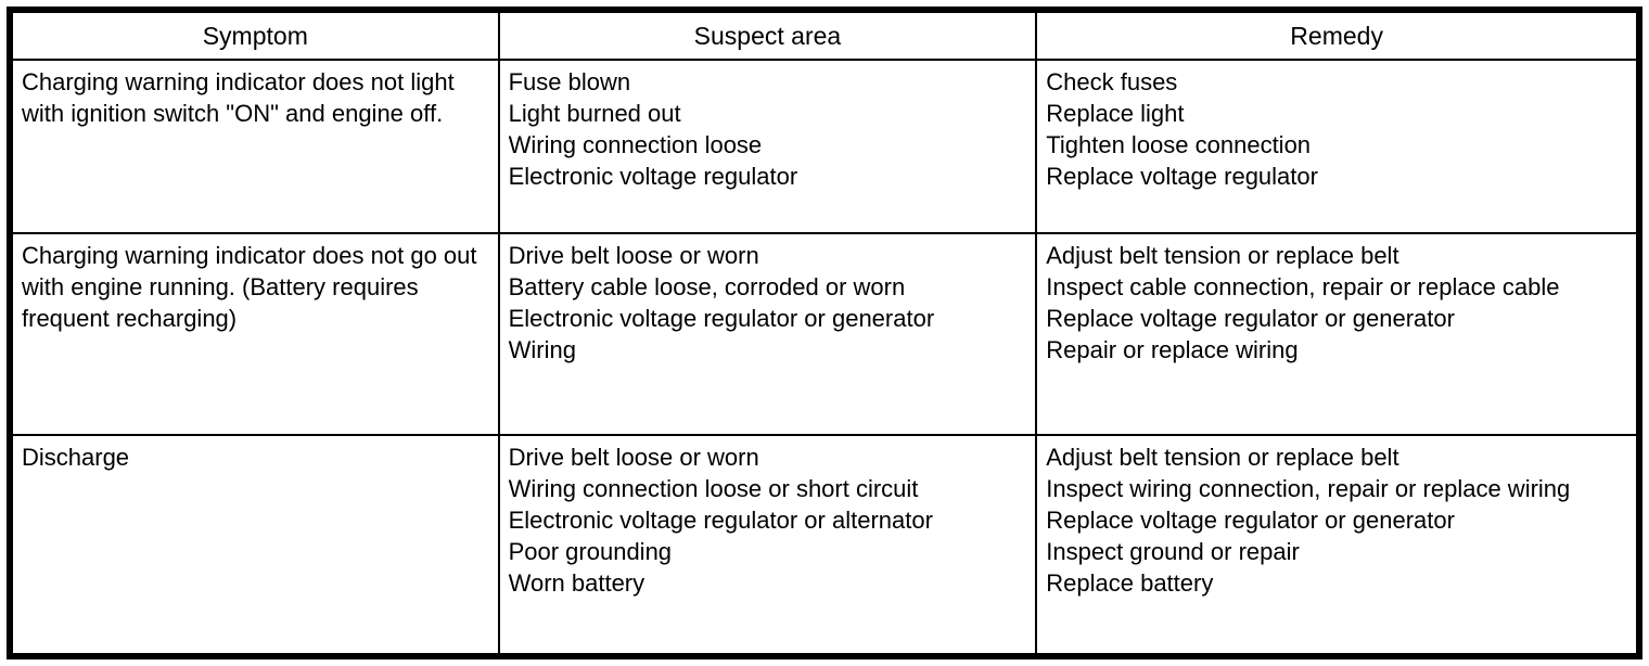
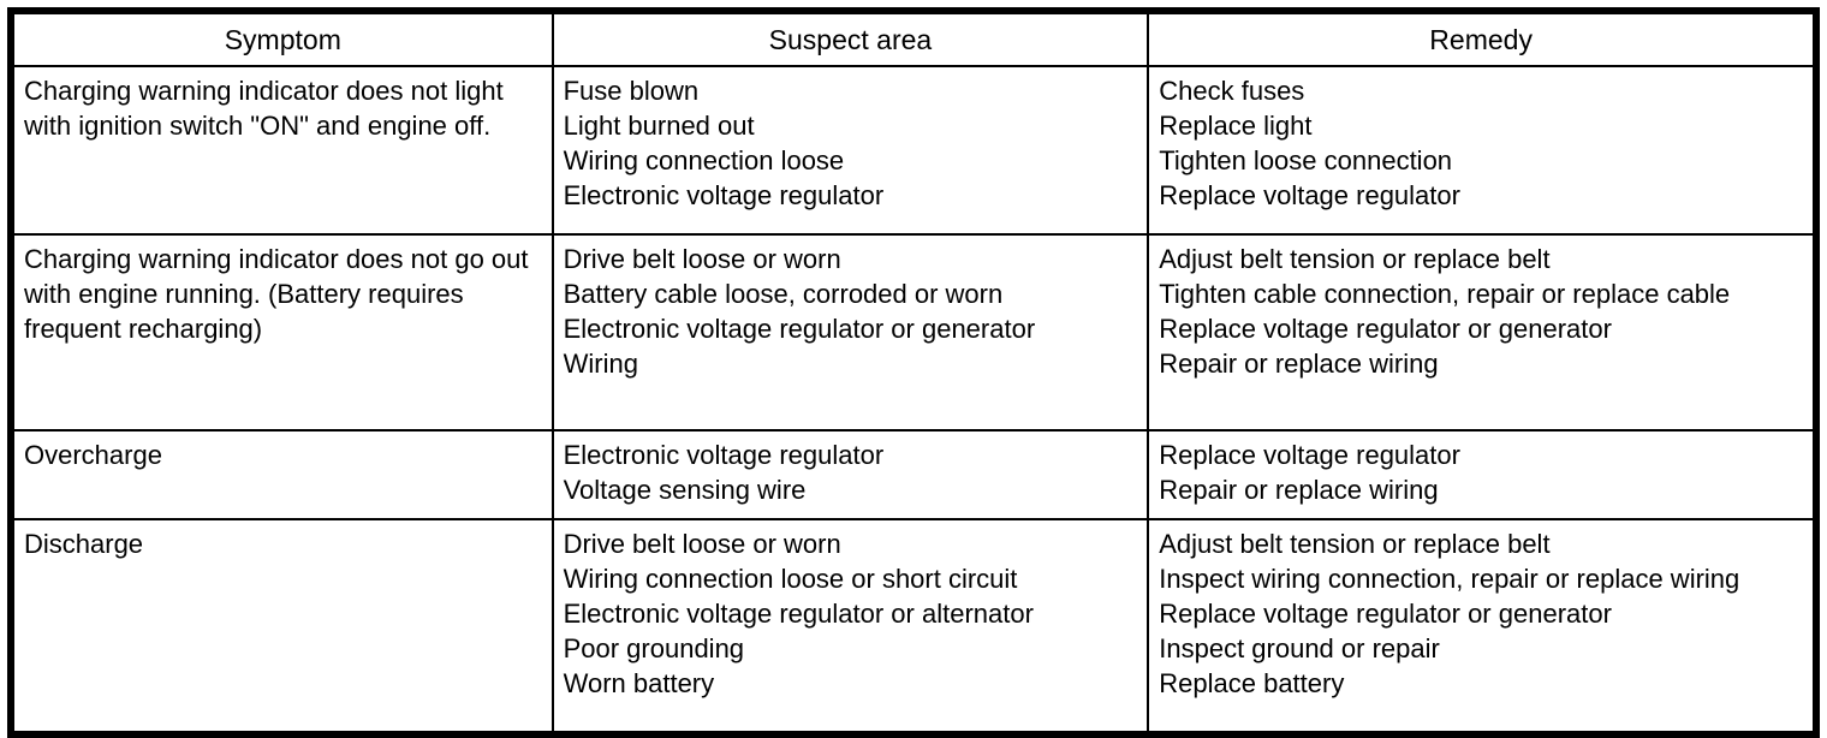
  Symptom	Suspect area	Remedy
  Charging warning indicator does not light with ignition switch "ON" and engine off.	Fuse blown Light burned out Wiring connection loose Electronic voltage regulator	Check fuses Replace light Tighten loose connection Replace voltage regulator
- Charging warning indicator does not go out with engine running. (Battery requires frequent recharging)	Drive belt loose or worn Battery cable loose, corroded or worn Electronic voltage regulator or generator Wiring	Adjust belt tension or replace belt Inspect cable connection, repair or replace cable Replace voltage regulator or generator Repair or replace wiring
+ Charging warning indicator does not go out with engine running. (Battery requires frequent recharging)	Drive belt loose or worn Battery cable loose, corroded or worn Electronic voltage regulator or generator Wiring	Adjust belt tension or replace belt Tighten cable connection, repair or replace cable Replace voltage regulator or generator Repair or replace wiring
+ Overcharge	Electronic voltage regulator Voltage sensing wire	Replace voltage regulator Repair or replace wiring
  Discharge	Drive belt loose or worn Wiring connection loose or short circuit Electronic voltage regulator or alternator Poor grounding Worn battery	Adjust belt tension or replace belt Inspect wiring connection, repair or replace wiring Replace voltage regulator or generator Inspect ground or repair Replace battery
